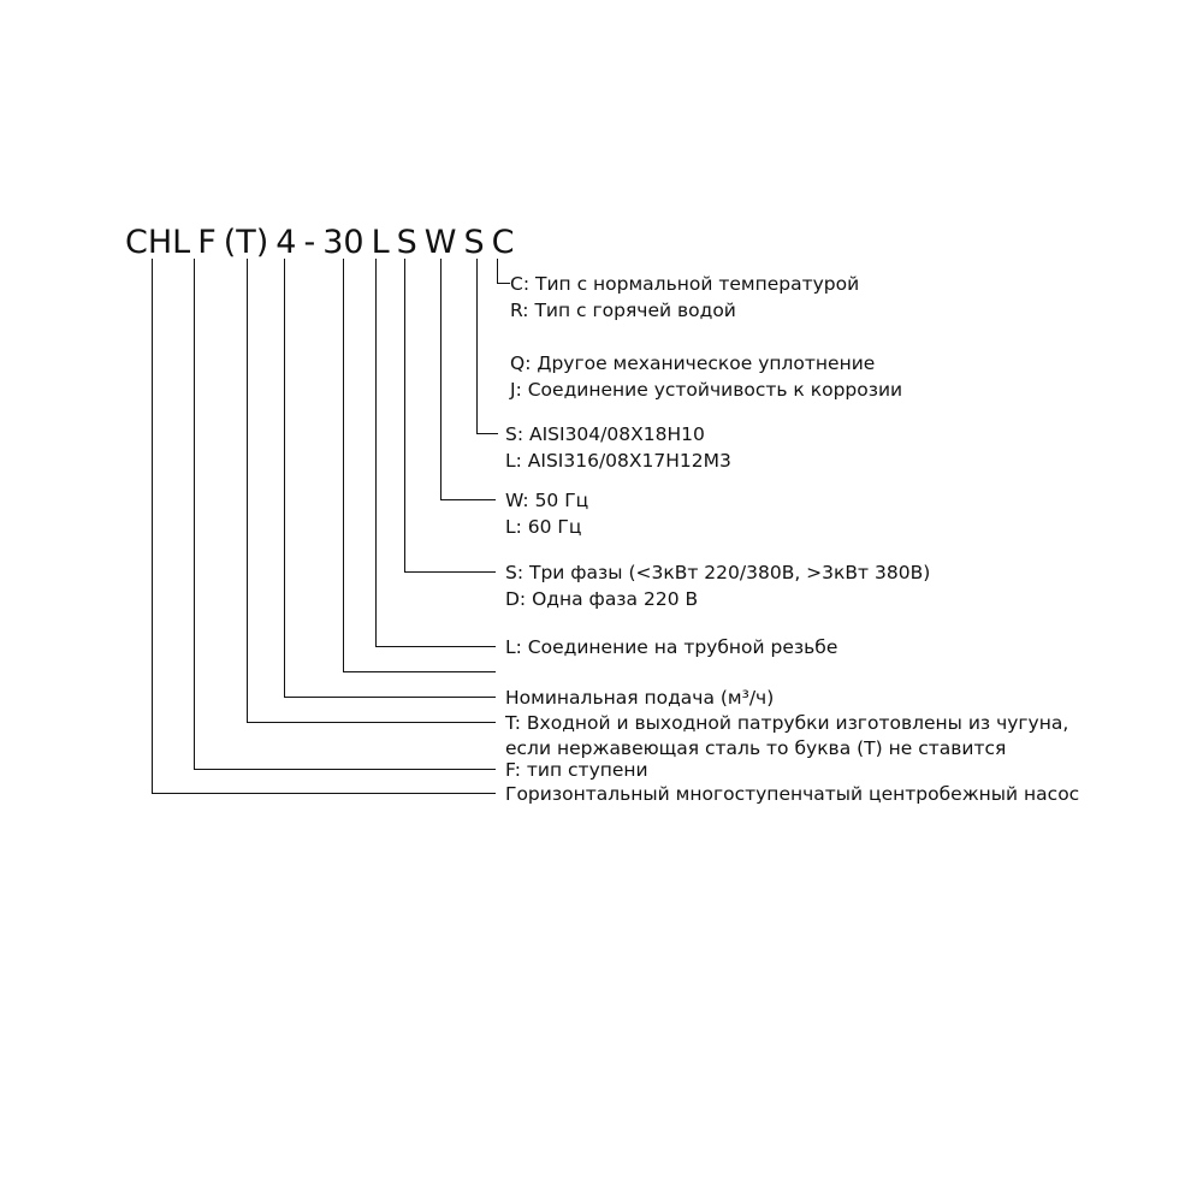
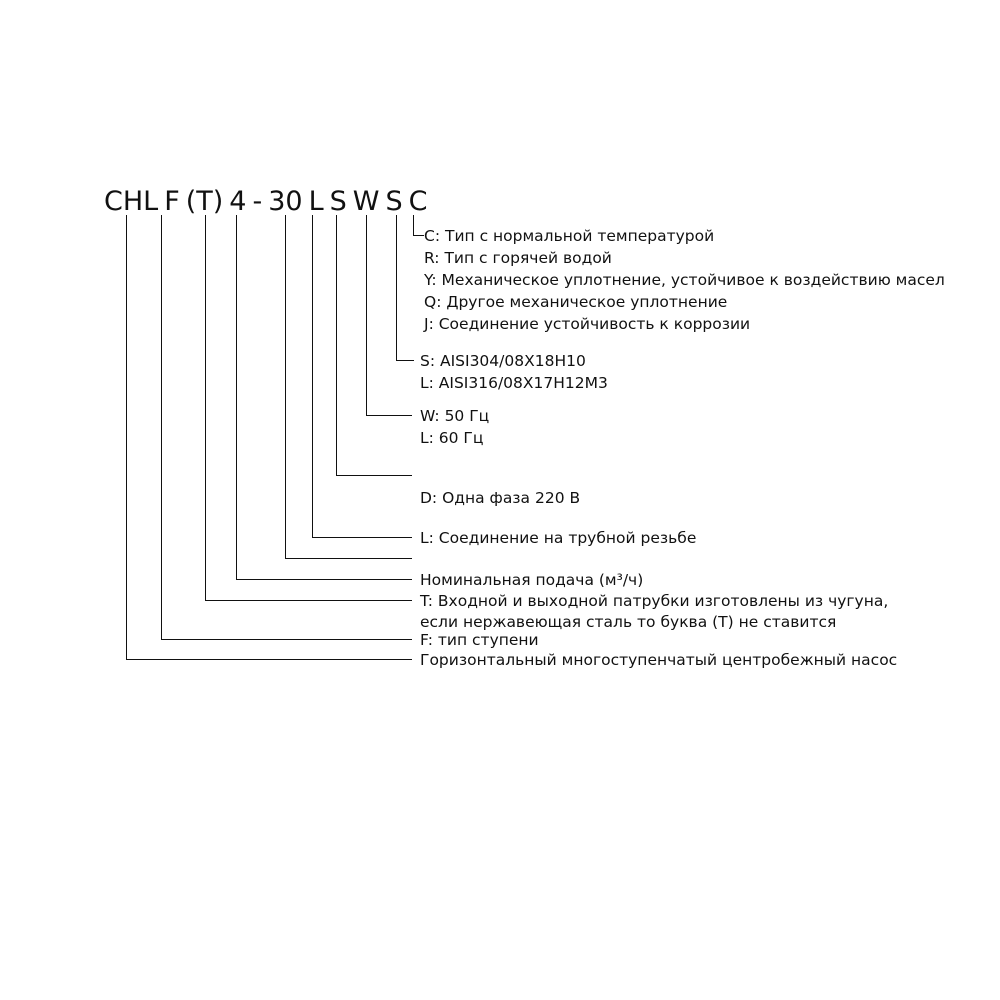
  CHL
  F
  (T)
  4
  -
  30
  L
  S
  W
  S
  C
  C: Тип с нормальной температурой
  R: Тип с горячей водой
+ Y: Механическое уплотнение, устойчивое к воздействию масел
  Q: Другое механическое уплотнение
  J: Соединение устойчивость к коррозии
  S: AISI304/08X18H10
  L: AISI316/08X17H12M3
  W: 50 Гц
  L: 60 Гц
- S: Три фазы (<3кВт 220/380В, >3кВт 380В)
  D: Одна фаза 220 В
  L: Соединение на трубной резьбе
  Номинальная подача (м³/ч)
  T: Входной и выходной патрубки изготовлены из чугуна, если нержавеющая сталь то буква (Т) не ставится
  F: тип ступени
  Горизонтальный многоступенчатый центробежный насос
